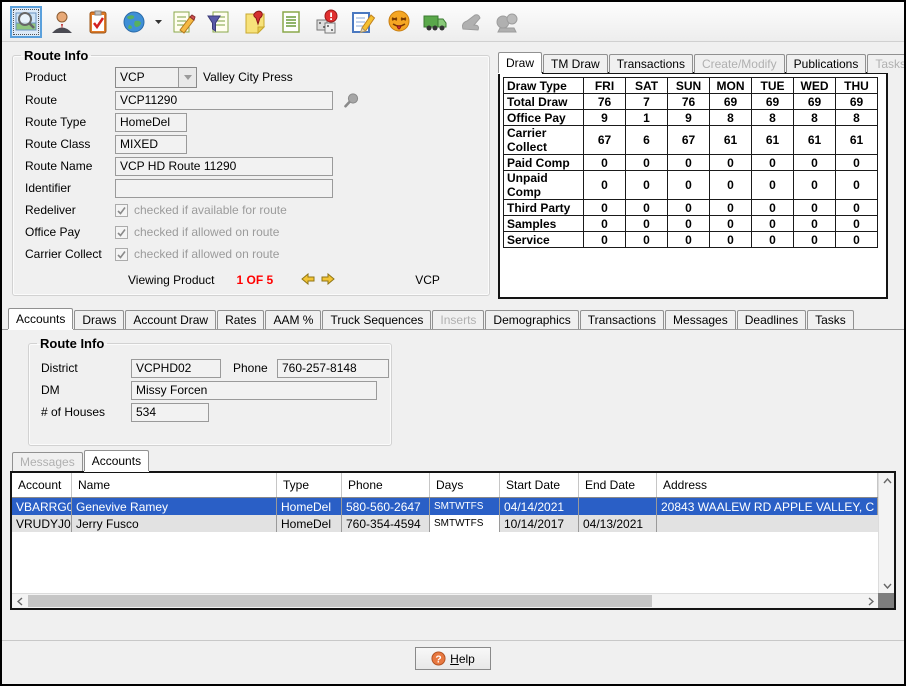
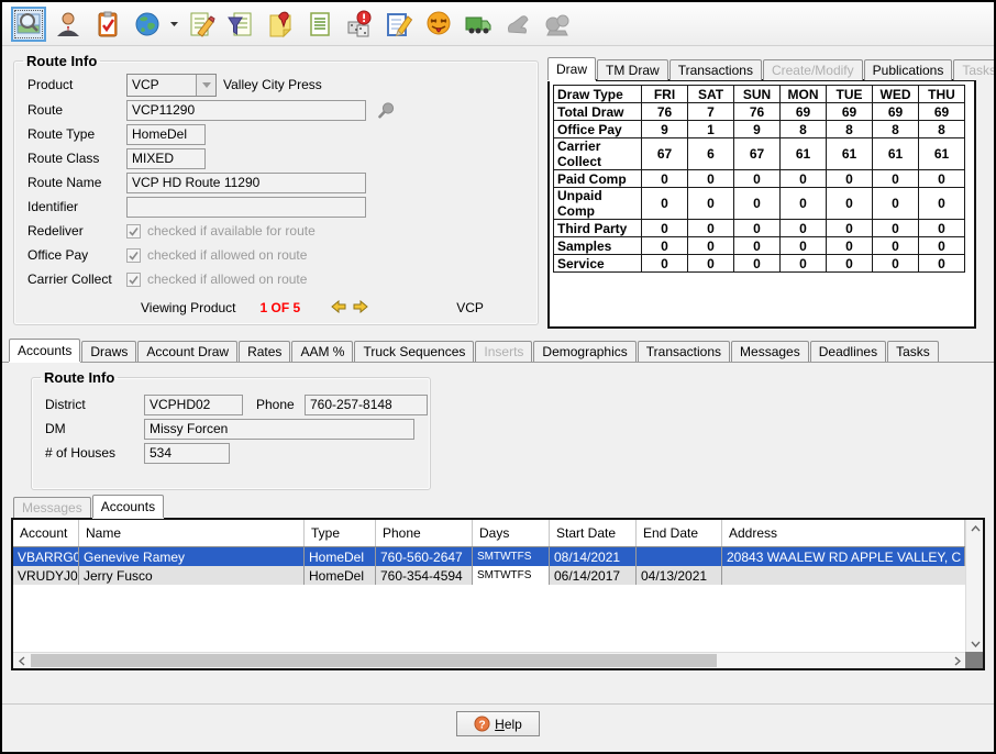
  Route Info
  Product
  VCP
  Valley City Press
  Route
  VCP11290
  Route Type
  HomeDel
  Route Class
  MIXED
  Route Name
  VCP HD Route 11290
  Identifier
  Redeliver
  checked if available for route
  Office Pay
  checked if allowed on route
  Carrier Collect
  checked if allowed on route
  Viewing Product
  1 OF 5
  VCP
  Draw
  TM Draw
  Transactions
  Create/Modify
  Publications
  Tasks
  Draw Type	FRI	SAT	SUN	MON	TUE	WED	THU
  Total Draw	76	7	76	69	69	69	69
  Office Pay	9	1	9	8	8	8	8
  Carrier Collect	67	6	67	61	61	61	61
  Paid Comp	0	0	0	0	0	0	0
  Unpaid Comp	0	0	0	0	0	0	0
  Third Party	0	0	0	0	0	0	0
  Samples	0	0	0	0	0	0	0
  Service	0	0	0	0	0	0	0
  Accounts
  Draws
  Account Draw
  Rates
  AAM %
  Truck Sequences
  Inserts
  Demographics
  Transactions
  Messages
  Deadlines
  Tasks
  Route Info
  District
  VCPHD02
  Phone
  760-257-8148
  DM
  Missy Forcen
  # of Houses
  534
  Messages
  Accounts
  Account
  Name
  Type
  Phone
  Days
  Start Date
  End Date
  Address
  VBARRG0
  Genevive Ramey
  HomeDel
- 580-560-2647
+ 760-560-2647
  SMTWTFS
- 04/14/2021
+ 08/14/2021
  20843 WAALEW RD APPLE VALLEY, C
  VRUDYJ0
  Jerry Fusco
  HomeDel
  760-354-4594
  SMTWTFS
- 10/14/2017
+ 06/14/2017
  04/13/2021
  ?
  Help
